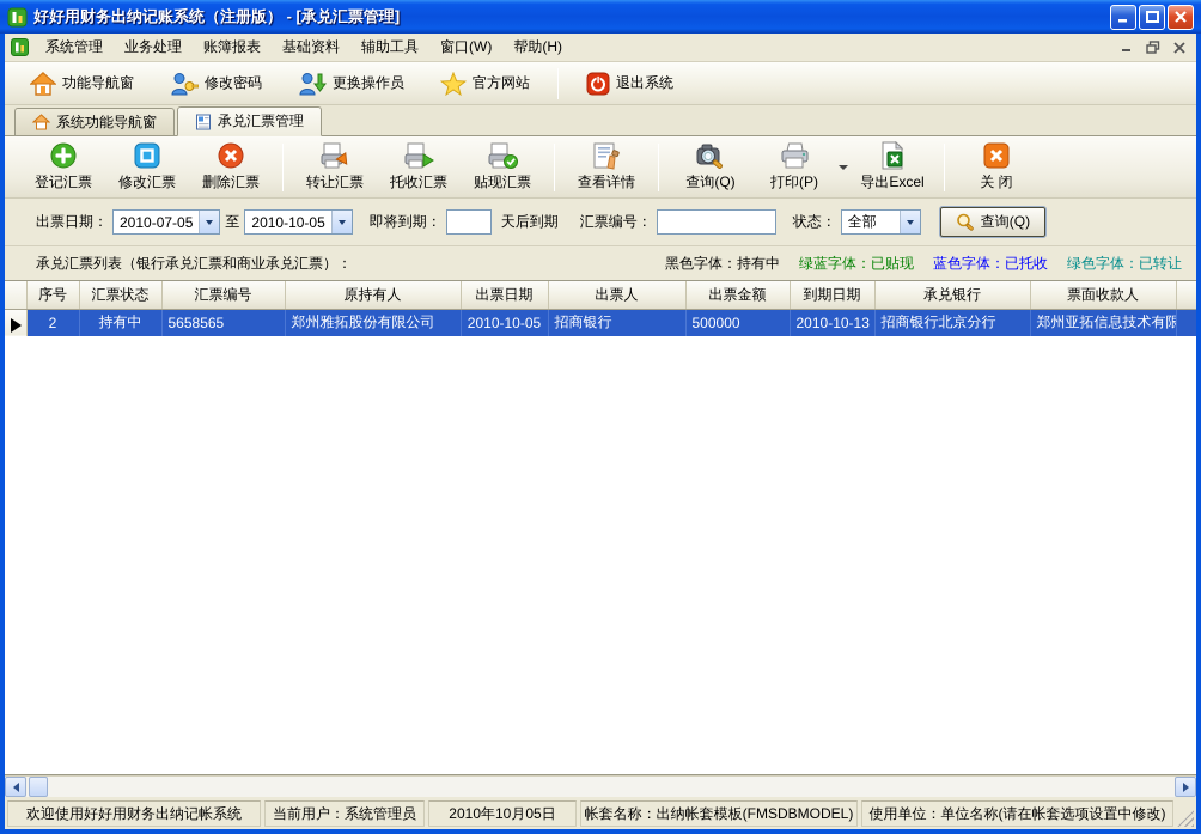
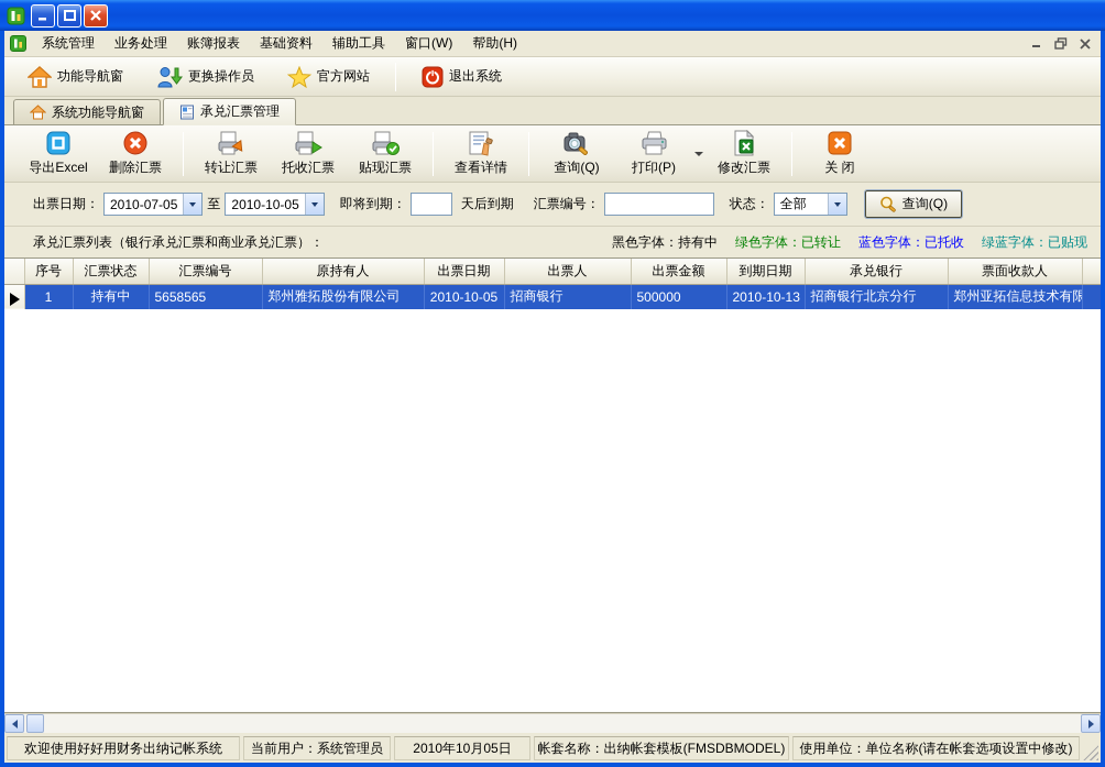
- 好好用财务出纳记账系统（注册版） - [承兑汇票管理]
  系统管理
  业务处理
  账簿报表
  基础资料
  辅助工具
  窗口(W)
  帮助(H)
  功能导航窗
- 修改密码
  更换操作员
  官方网站
  退出系统
  系统功能导航窗
  承兑汇票管理
- 登记汇票
- 修改汇票
+ 导出Excel
  删除汇票
  转让汇票
  托收汇票
  贴现汇票
  查看详情
  查询(Q)
  打印(P)
- 导出Excel
+ 修改汇票
  关 闭
  出票日期：
  2010-07-05
  至
  2010-10-05
  即将到期：
  天后到期
  汇票编号：
  状态：
  全部
  查询(Q)
  承兑汇票列表（银行承兑汇票和商业承兑汇票）：
  黑色字体：持有中
- 绿蓝字体：已贴现
+ 绿色字体：已转让
  蓝色字体：已托收
- 绿色字体：已转让
+ 绿蓝字体：已贴现
  	序号	汇票状态	汇票编号	原持有人	出票日期	出票人	出票金额	到期日期	承兑银行	票面收款人
- 	2	持有中	5658565	郑州雅拓股份有限公司	2010-10-05	招商银行	500000	2010-10-13	招商银行北京分行	郑州亚拓信息技术有限
+ 	1	持有中	5658565	郑州雅拓股份有限公司	2010-10-05	招商银行	500000	2010-10-13	招商银行北京分行	郑州亚拓信息技术有限
  欢迎使用好好用财务出纳记帐系统
  当前用户：系统管理员
  2010年10月05日
  帐套名称：出纳帐套模板(FMSDBMODEL)
  使用单位：单位名称(请在帐套选项设置中修改)
